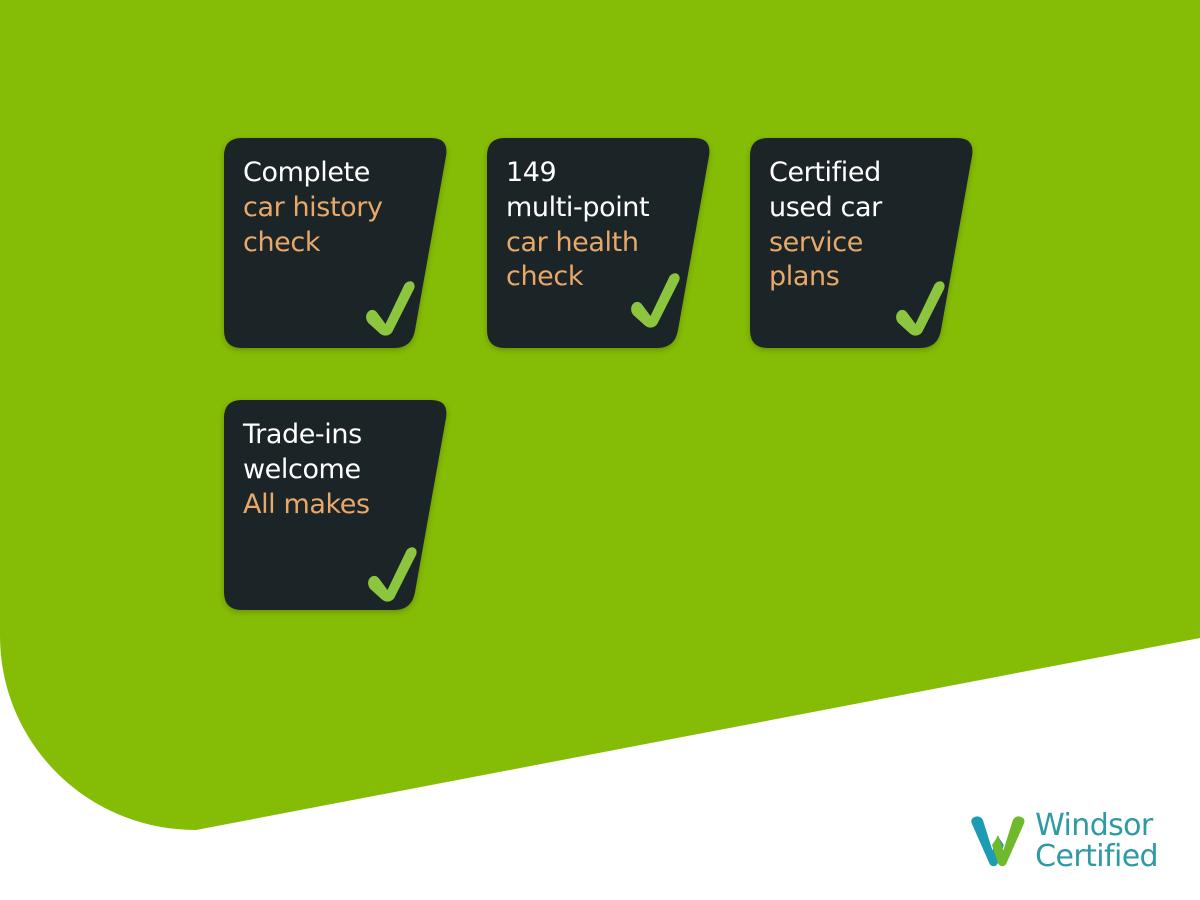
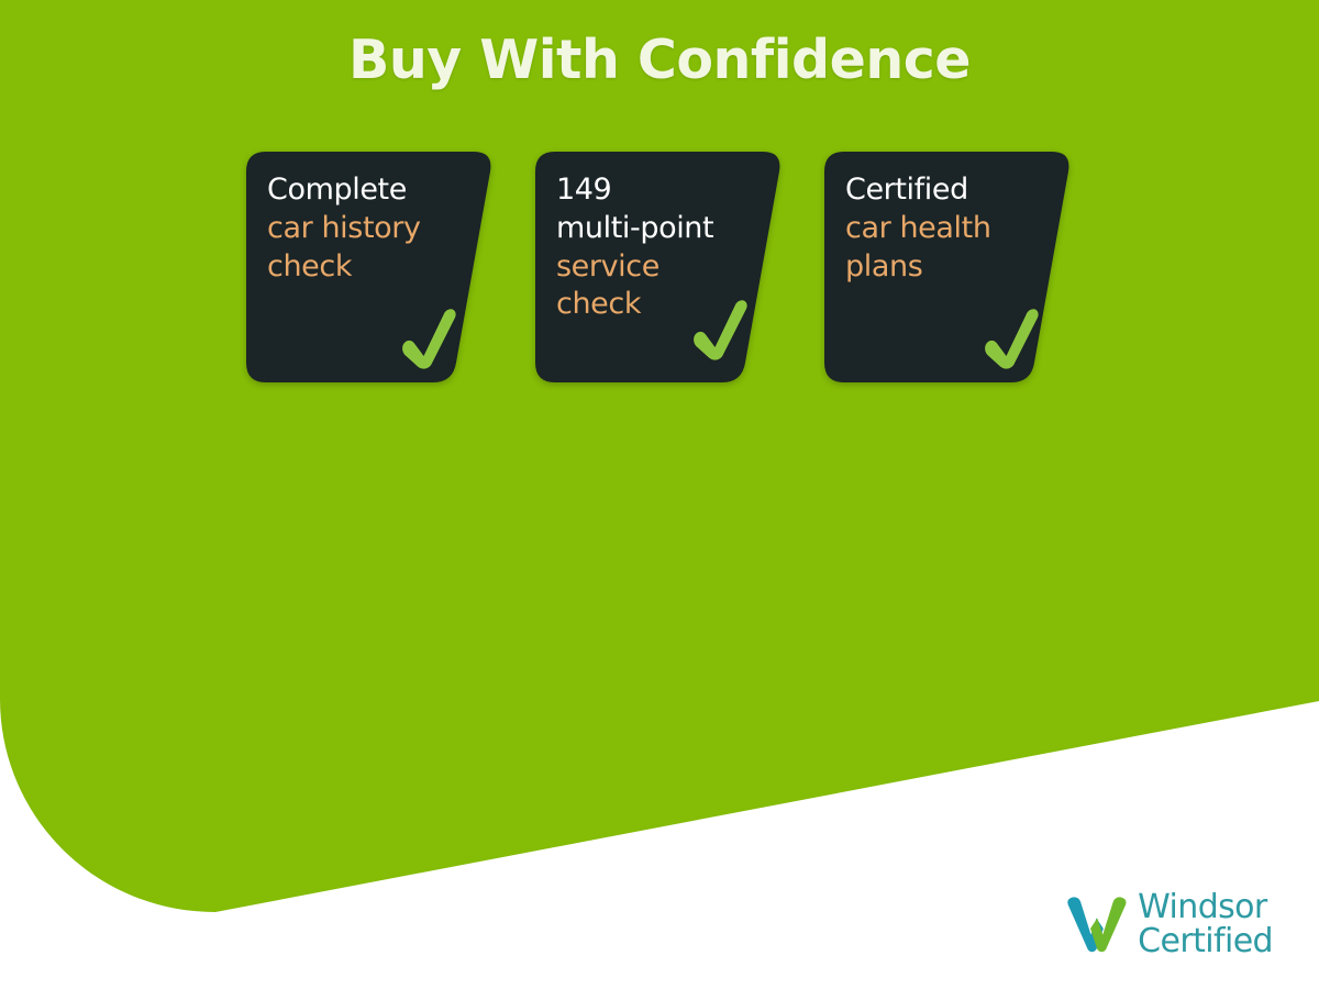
+ Buy With Confidence
  Complete
  car history
  check
  149
  multi-point
- car health
+ service
  check
  Certified
- used car
- service
+ car health
  plans
- Trade-ins
- welcome
- All makes
  Windsor
  Certified
